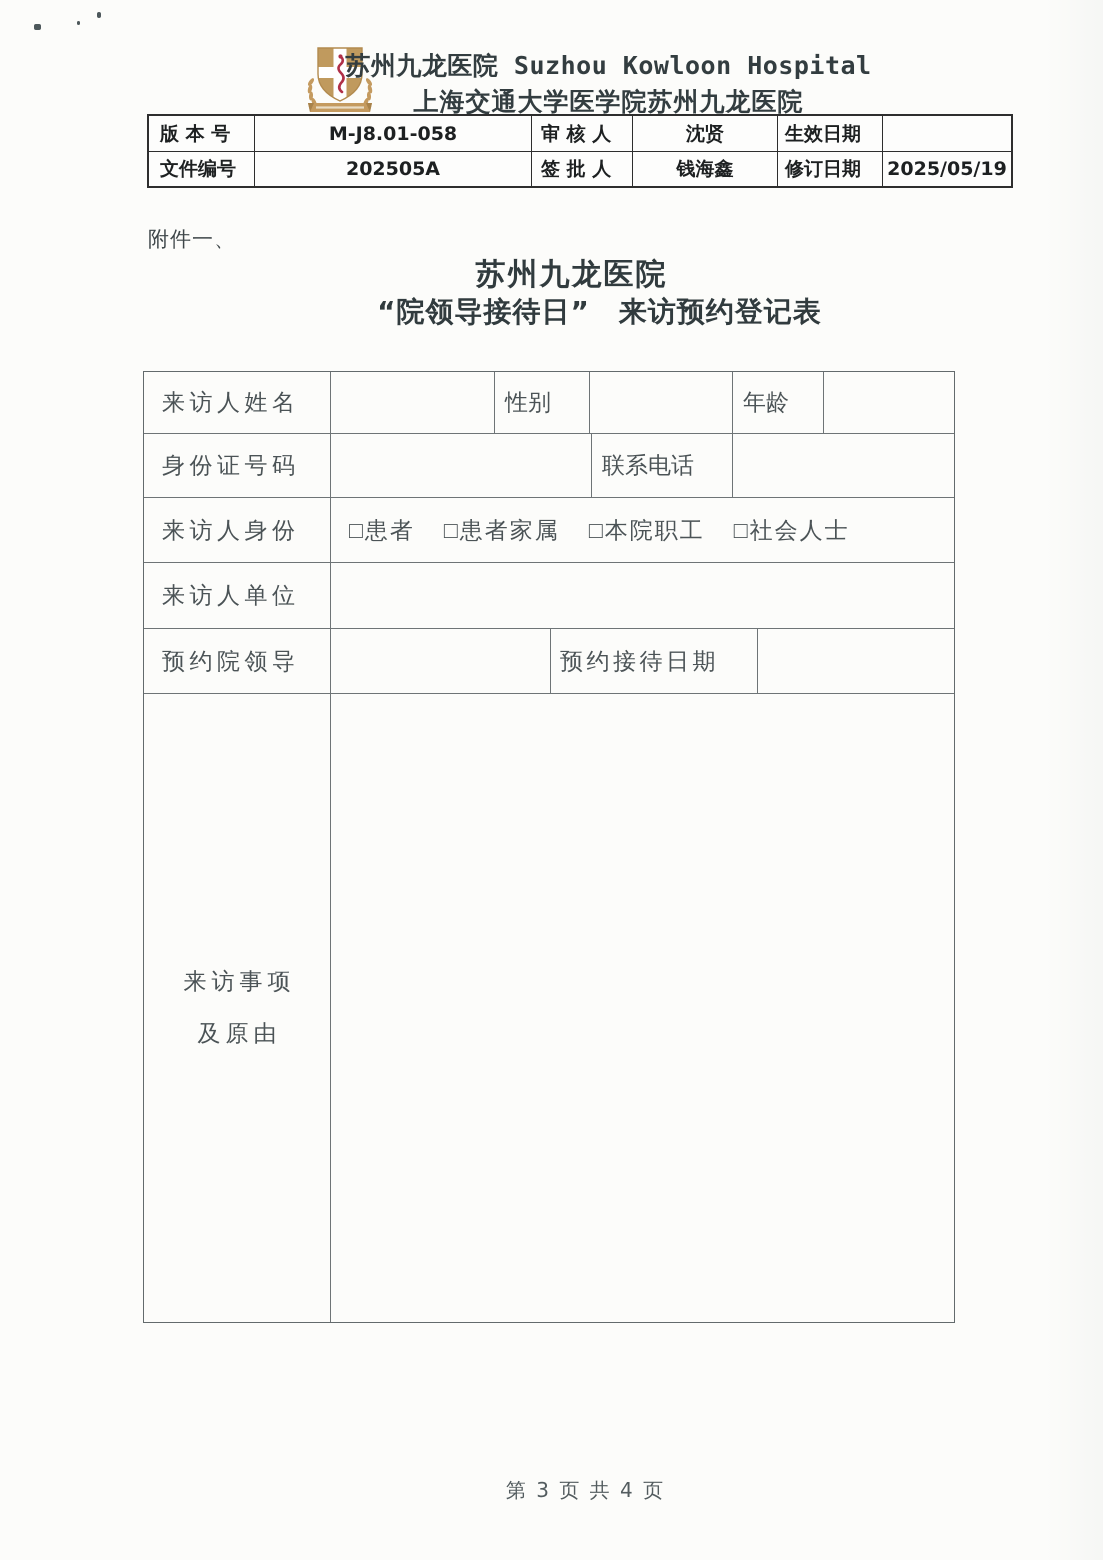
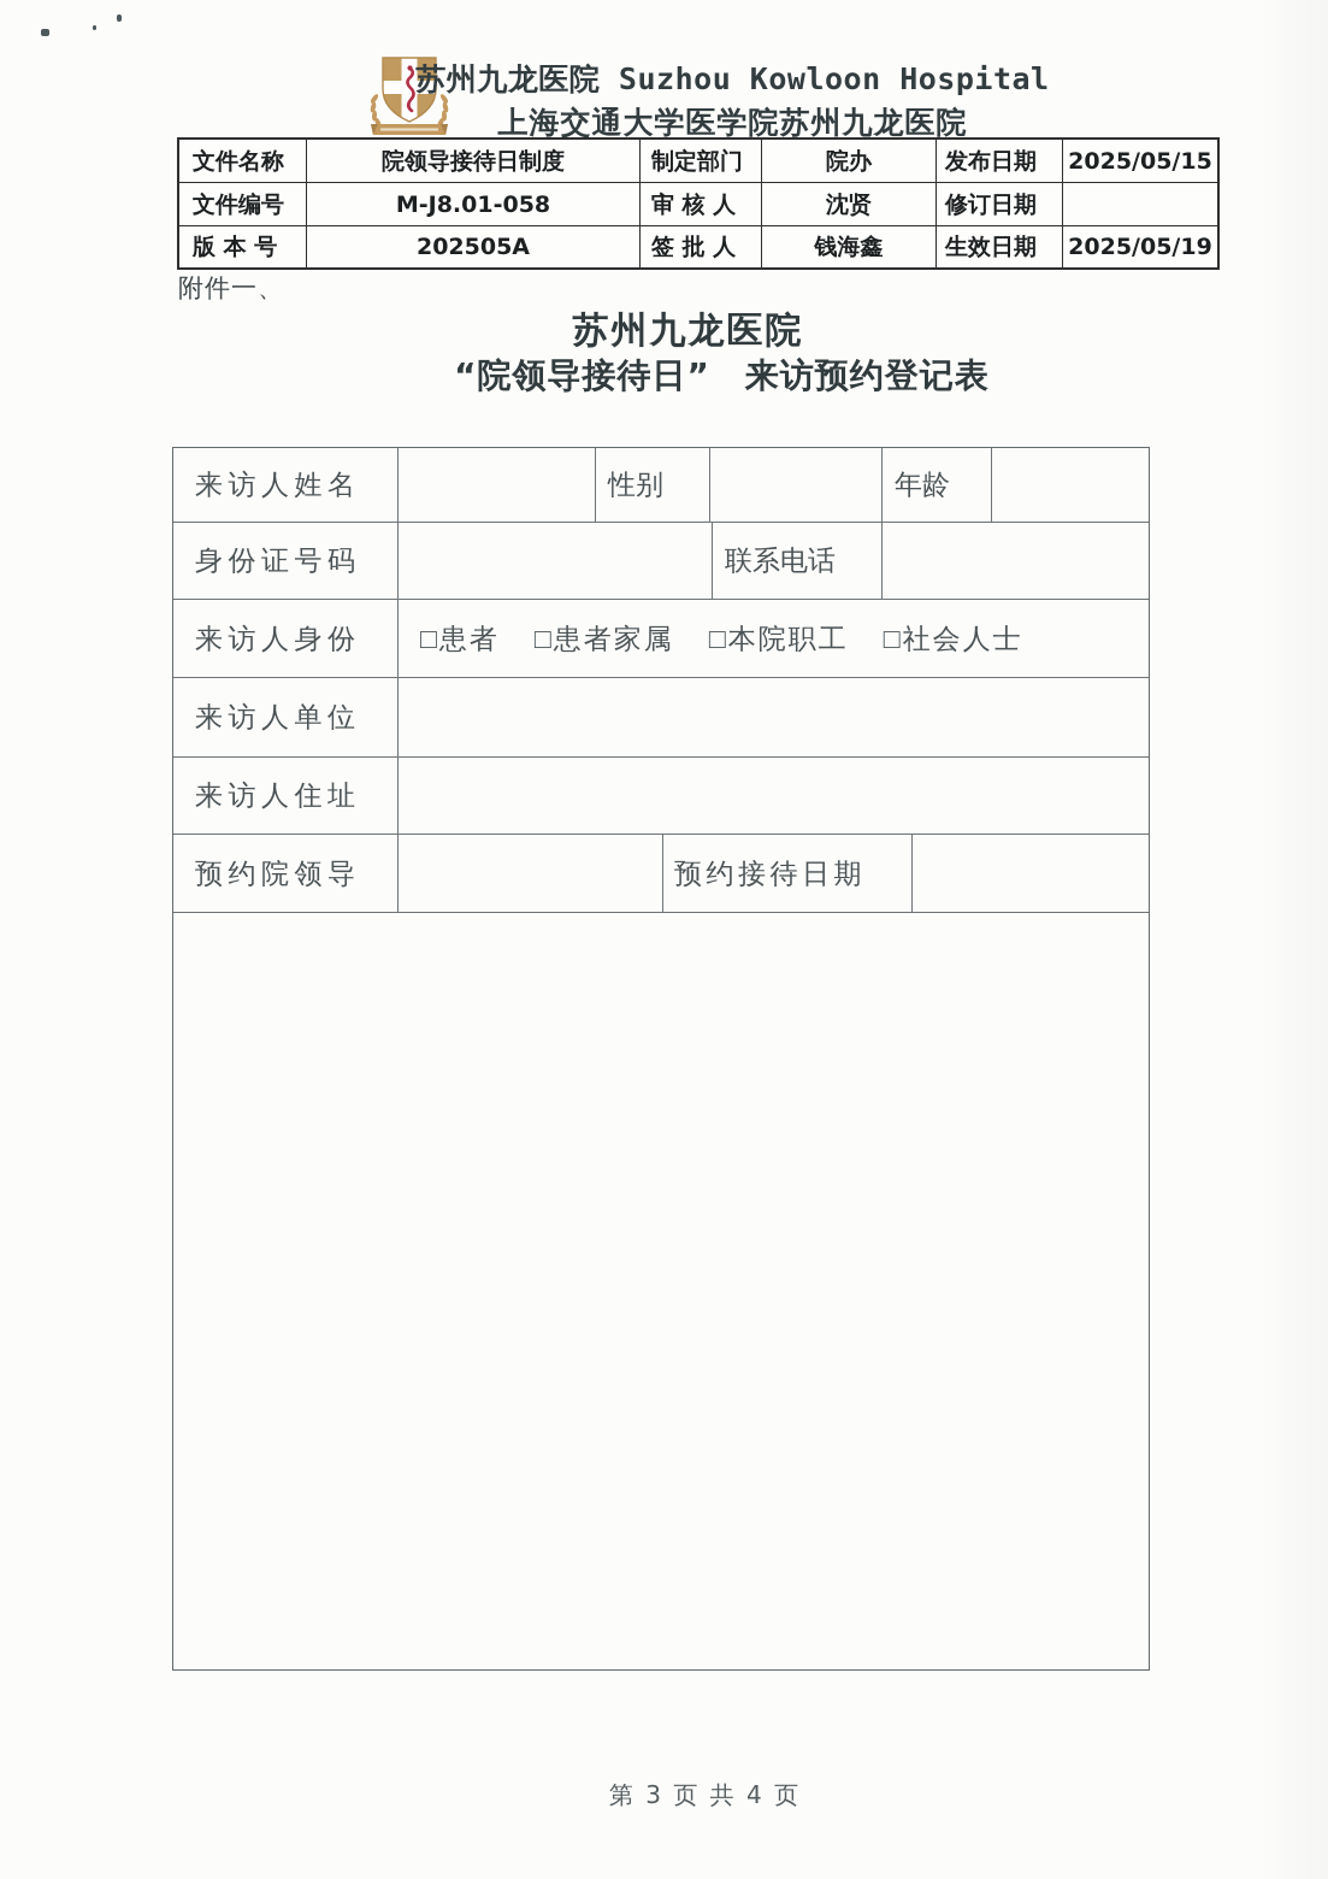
  苏州九龙医院 Suzhou Kowloon Hospital
  上海交通大学医学院苏州九龙医院
+ 文件名称
+ 院领导接待日制度
+ 制定部门
+ 院办
+ 发布日期
+ 2025/05/15
- 版 本 号
+ 文件编号
  M-J8.01-058
  审 核 人
  沈贤
- 生效日期
+ 修订日期
- 文件编号
+ 版 本 号
  202505A
  签 批 人
  钱海鑫
- 修订日期
+ 生效日期
  2025/05/19
  附件一、
  苏州九龙医院
  “院领导接待日” 来访预约登记表
  来访人姓名
  性别
  年龄
  身份证号码
  联系电话
  来访人身份
  □患者
  □患者家属
  □本院职工
  □社会人士
  来访人单位
+ 来访人住址
  预约院领导
  预约接待日期
- 来访事项
- 及原由
  第 3 页 共 4 页
